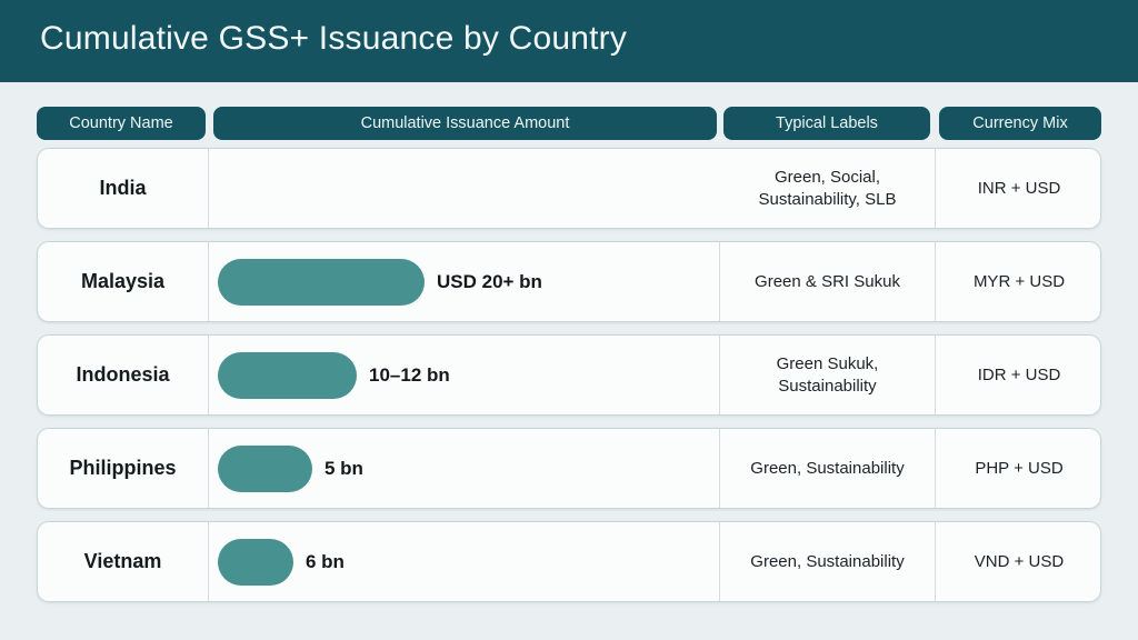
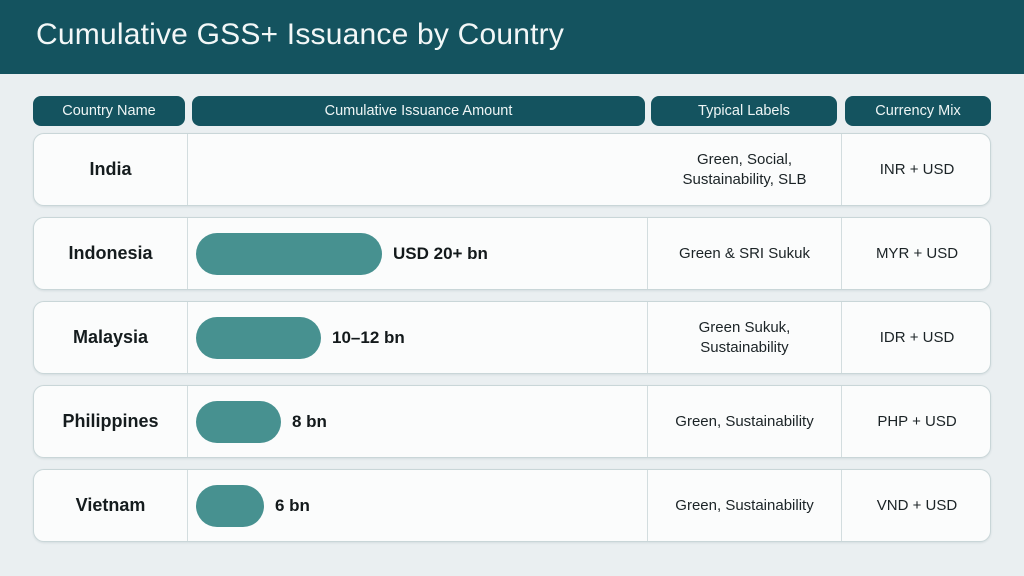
  Cumulative GSS+ Issuance by Country
  Country Name
  Cumulative Issuance Amount
  Typical Labels
  Currency Mix
  India
  Green, Social, Sustainability, SLB
  INR + USD
- Malaysia
+ Indonesia
  USD 20+ bn
  Green & SRI Sukuk
  MYR + USD
- Indonesia
+ Malaysia
  10–12 bn
  Green Sukuk, Sustainability
  IDR + USD
  Philippines
- 5 bn
+ 8 bn
  Green, Sustainability
  PHP + USD
  Vietnam
  6 bn
  Green, Sustainability
  VND + USD
